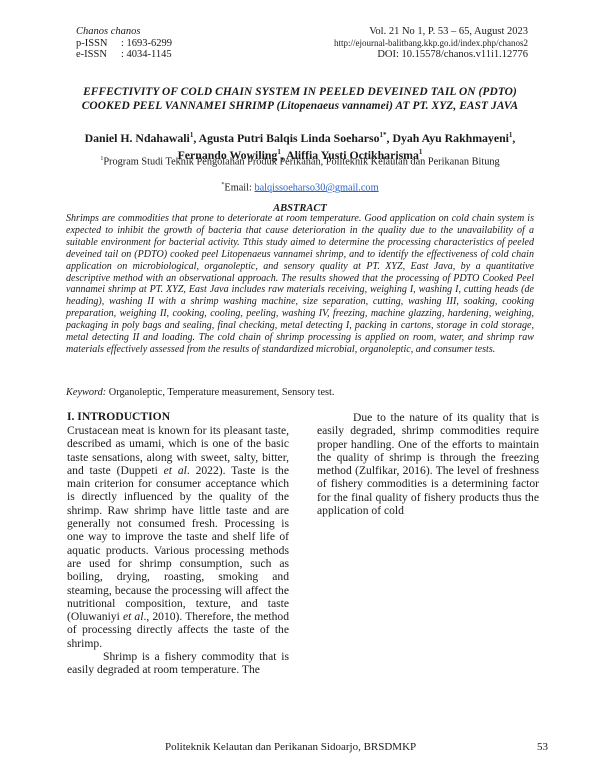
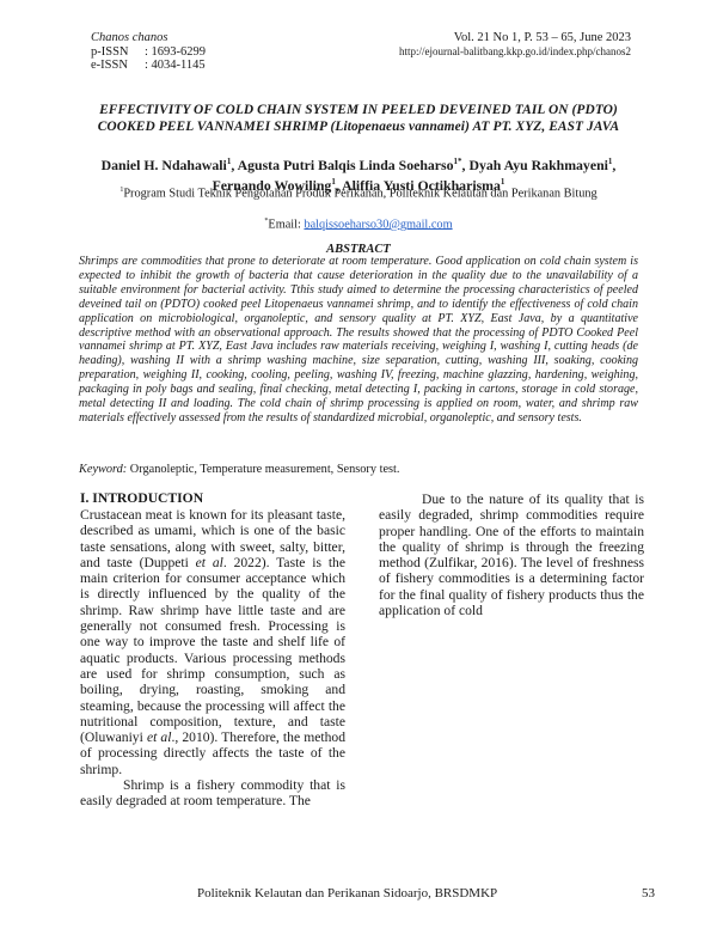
  Chanos chanos
  p-ISSN : 1693-6299
  e-ISSN : 4034-1145
- Vol. 21 No 1, P. 53 – 65, August 2023
+ Vol. 21 No 1, P. 53 – 65, June 2023
  http://ejournal-balitbang.kkp.go.id/index.php/chanos2
- DOI: 10.15578/chanos.v11i1.12776
  EFFECTIVITY OF COLD CHAIN SYSTEM IN PEELED DEVEINED TAIL ON (PDTO)
  COOKED PEEL VANNAMEI SHRIMP (Litopenaeus vannamei) AT PT. XYZ, EAST JAVA
  Daniel H. Ndahawali1, Agusta Putri Balqis Linda Soeharso1*, Dyah Ayu Rakhmayeni1,
  Fernando Wowiling1, Aliffia Yusti Octikharisma1
  Program Studi Teknik Pengolahan Produk Perikanan, Politeknik Kelautan dan Perikanan Bitung
  Email: balqissoeharso30@gmail.com
  ABSTRACT
- Shrimps are commodities that prone to deteriorate at room temperature. Good application on cold chain system is expected to inhibit the growth of bacteria that cause deterioration in the quality due to the unavailability of a suitable environment for bacterial activity. Tthis study aimed to determine the processing characteristics of peeled deveined tail on (PDTO) cooked peel Litopenaeus vannamei shrimp, and to identify the effectiveness of cold chain application on microbiological, organoleptic, and sensory quality at PT. XYZ, East Java, by a quantitative descriptive method with an observational approach. The results showed that the processing of PDTO Cooked Peel vannamei shrimp at PT. XYZ, East Java includes raw materials receiving, weighing I, washing I, cutting heads (de heading), washing II with a shrimp washing machine, size separation, cutting, washing III, soaking, cooking preparation, weighing II, cooking, cooling, peeling, washing IV, freezing, machine glazzing, hardening, weighing, packaging in poly bags and sealing, final checking, metal detecting I, packing in cartons, storage in cold storage, metal detecting II and loading. The cold chain of shrimp processing is applied on room, water, and shrimp raw materials effectively assessed from the results of standardized microbial, organoleptic, and consumer tests.
+ Shrimps are commodities that prone to deteriorate at room temperature. Good application on cold chain system is expected to inhibit the growth of bacteria that cause deterioration in the quality due to the unavailability of a suitable environment for bacterial activity. Tthis study aimed to determine the processing characteristics of peeled deveined tail on (PDTO) cooked peel Litopenaeus vannamei shrimp, and to identify the effectiveness of cold chain application on microbiological, organoleptic, and sensory quality at PT. XYZ, East Java, by a quantitative descriptive method with an observational approach. The results showed that the processing of PDTO Cooked Peel vannamei shrimp at PT. XYZ, East Java includes raw materials receiving, weighing I, washing I, cutting heads (de heading), washing II with a shrimp washing machine, size separation, cutting, washing III, soaking, cooking preparation, weighing II, cooking, cooling, peeling, washing IV, freezing, machine glazzing, hardening, weighing, packaging in poly bags and sealing, final checking, metal detecting I, packing in cartons, storage in cold storage, metal detecting II and loading. The cold chain of shrimp processing is applied on room, water, and shrimp raw materials effectively assessed from the results of standardized microbial, organoleptic, and sensory tests.
  Keyword: Organoleptic, Temperature measurement, Sensory test.
  I. INTRODUCTION
  Crustacean meat is known for its pleasant taste, described as umami, which is one of the basic taste sensations, along with sweet, salty, bitter, and taste (Duppeti et al. 2022). Taste is the main criterion for consumer acceptance which is directly influenced by the quality of the shrimp. Raw shrimp have little taste and are generally not consumed fresh. Processing is one way to improve the taste and shelf life of aquatic products. Various processing methods are used for shrimp consumption, such as boiling, drying, roasting, smoking and steaming, because the processing will affect the nutritional composition, texture, and taste (Oluwaniyi et al., 2010). Therefore, the method of processing directly affects the taste of the shrimp.
  Shrimp is a fishery commodity that is easily degraded at room temperature. The
  Due to the nature of its quality that is easily degraded, shrimp commodities require proper handling. One of the efforts to maintain the quality of shrimp is through the freezing method (Zulfikar, 2016). The level of freshness of fishery commodities is a determining factor for the final quality of fishery products thus the application of cold
  Politeknik Kelautan dan Perikanan Sidoarjo, BRSDMKP
  53
